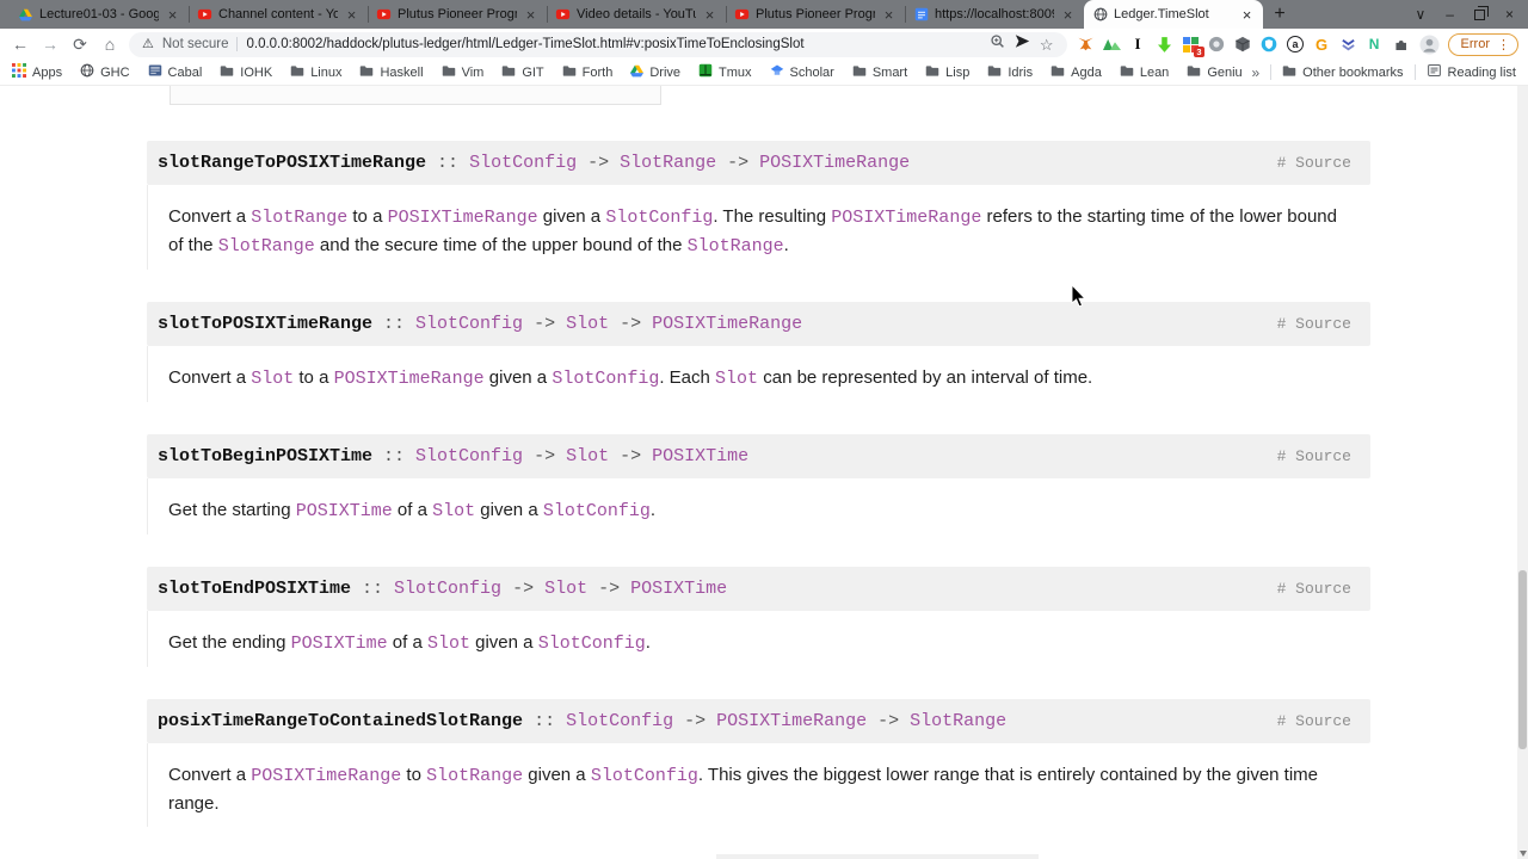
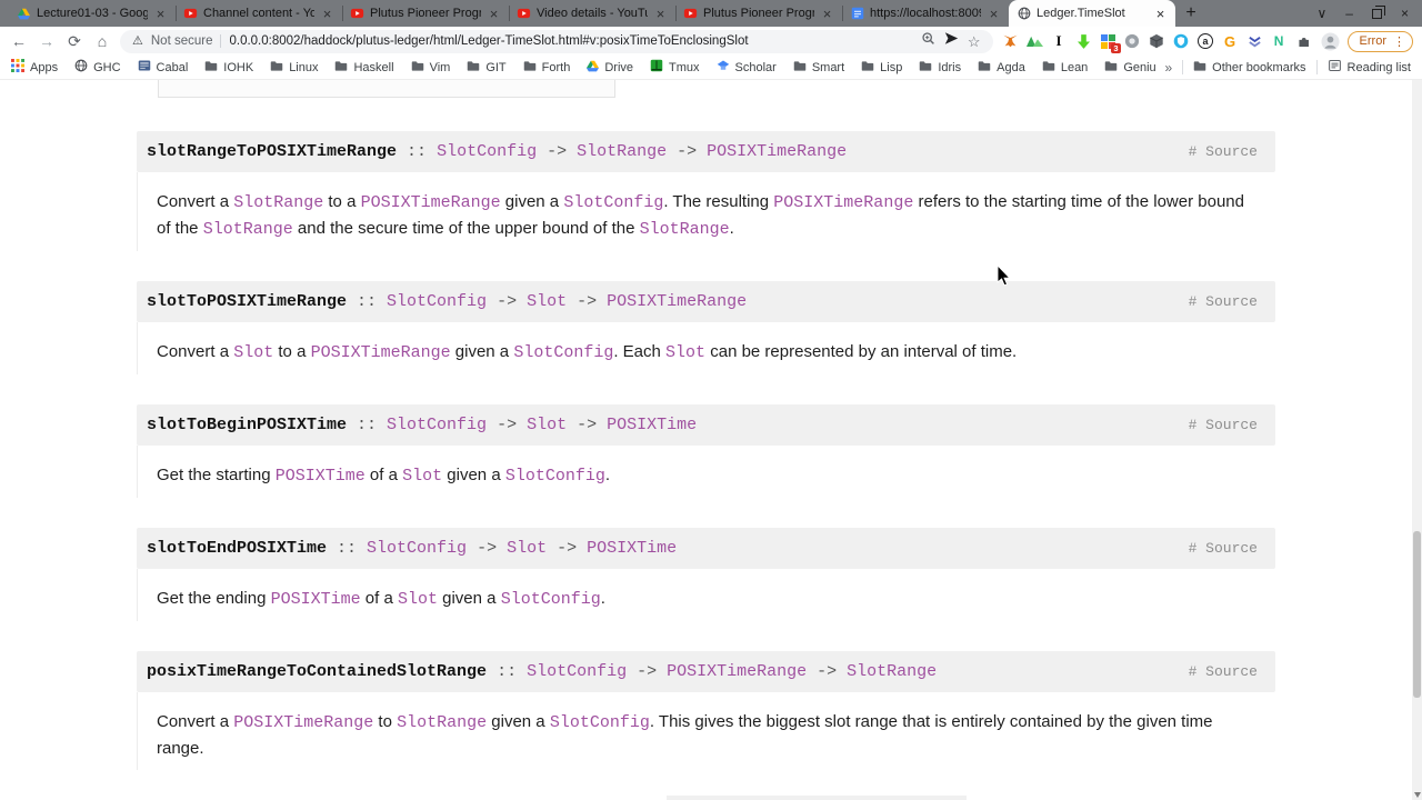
  Lecture01-03 - Goog
  ×
  Channel content - Yo
  ×
  Plutus Pioneer Progr
  ×
  Video details - YouT
  ×
  Plutus Pioneer Progr
  ×
  https://localhost:800
  ×
  Ledger.TimeSlot
  ×
  +
  ∨
  –
  ×
  ←
  →
  ⟳
  ⌂
  ⚠
  Not secure
  0.0.0.0:8002/haddock/plutus-ledger/html/Ledger-TimeSlot.html#v:posixTimeToEnclosingSlot
  ☆
  I
  3
  a
  G
  N
  Error
  ⋮
  Apps
  GHC
  Cabal
  IOHK
  Linux
  Haskell
  Vim
  GIT
  Forth
  Drive
  Tmux
  Scholar
  Smart
  Lisp
  Idris
  Agda
  Lean
  »
  Other bookmarks
  Reading list
  slotRangeToPOSIXTimeRange :: SlotConfig -> SlotRange -> POSIXTimeRange
  # Source
  Convert a SlotRange to a POSIXTimeRange given a SlotConfig. The resulting POSIXTimeRange refers to the starting time of the lower bound of the SlotRange and the secure time of the upper bound of the SlotRange.
  slotToPOSIXTimeRange :: SlotConfig -> Slot -> POSIXTimeRange
  # Source
  Convert a Slot to a POSIXTimeRange given a SlotConfig. Each Slot can be represented by an interval of time.
  slotToBeginPOSIXTime :: SlotConfig -> Slot -> POSIXTime
  # Source
  Get the starting POSIXTime of a Slot given a SlotConfig.
  slotToEndPOSIXTime :: SlotConfig -> Slot -> POSIXTime
  # Source
  Get the ending POSIXTime of a Slot given a SlotConfig.
  posixTimeRangeToContainedSlotRange :: SlotConfig -> POSIXTimeRange -> SlotRange
  # Source
- Convert a POSIXTimeRange to SlotRange given a SlotConfig. This gives the biggest lower range that is entirely contained by the given time range.
+ Convert a POSIXTimeRange to SlotRange given a SlotConfig. This gives the biggest slot range that is entirely contained by the given time range.
